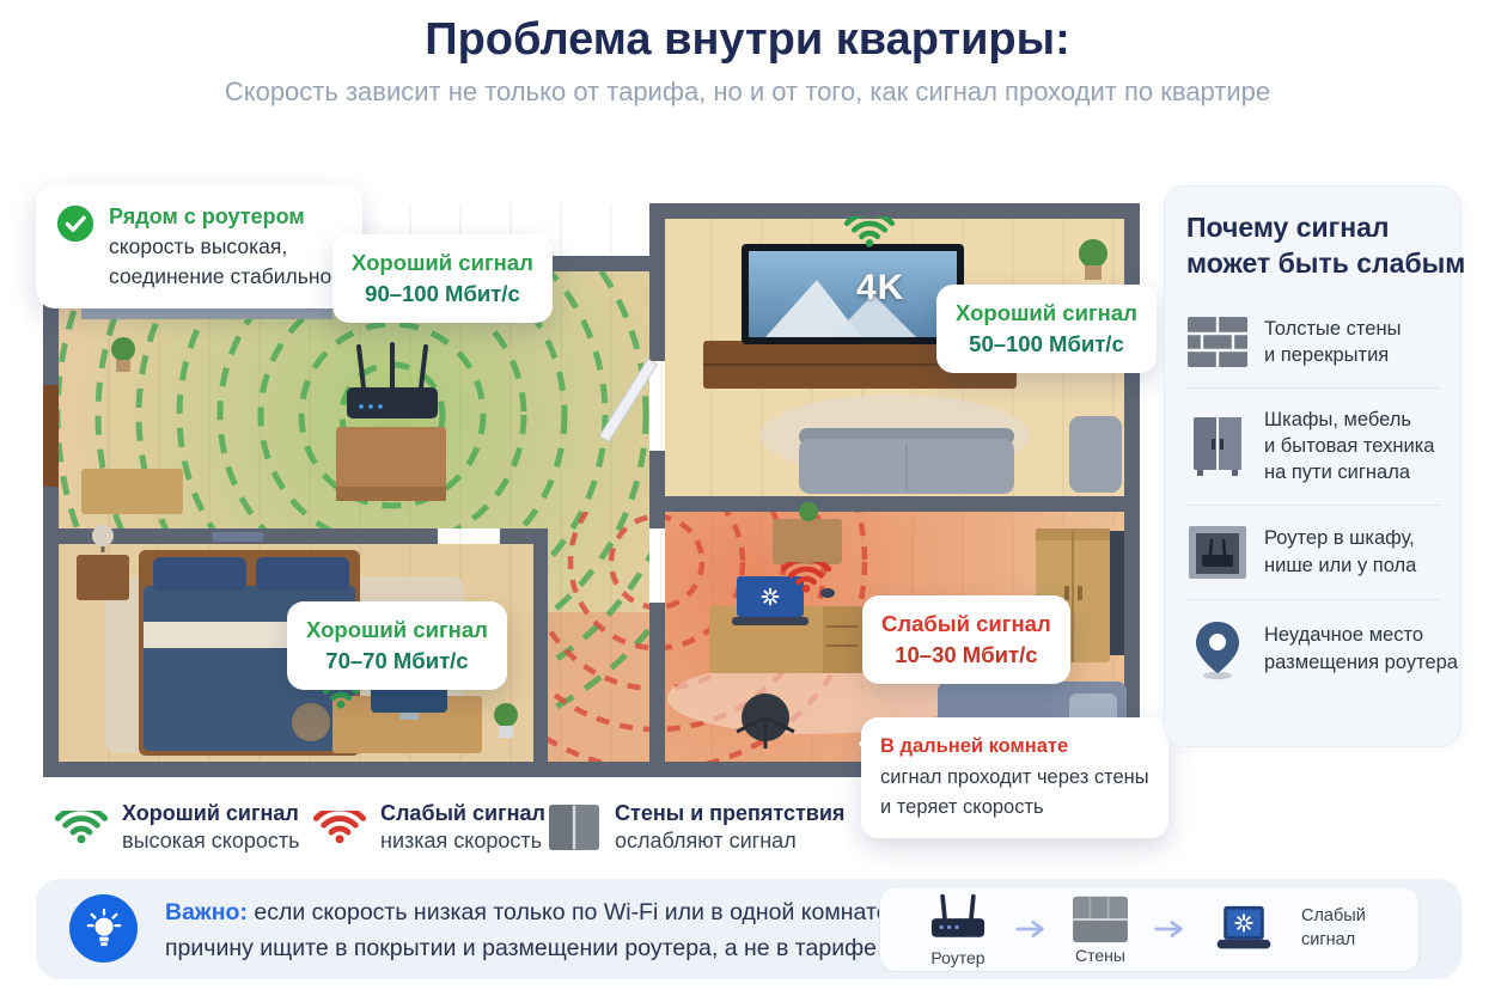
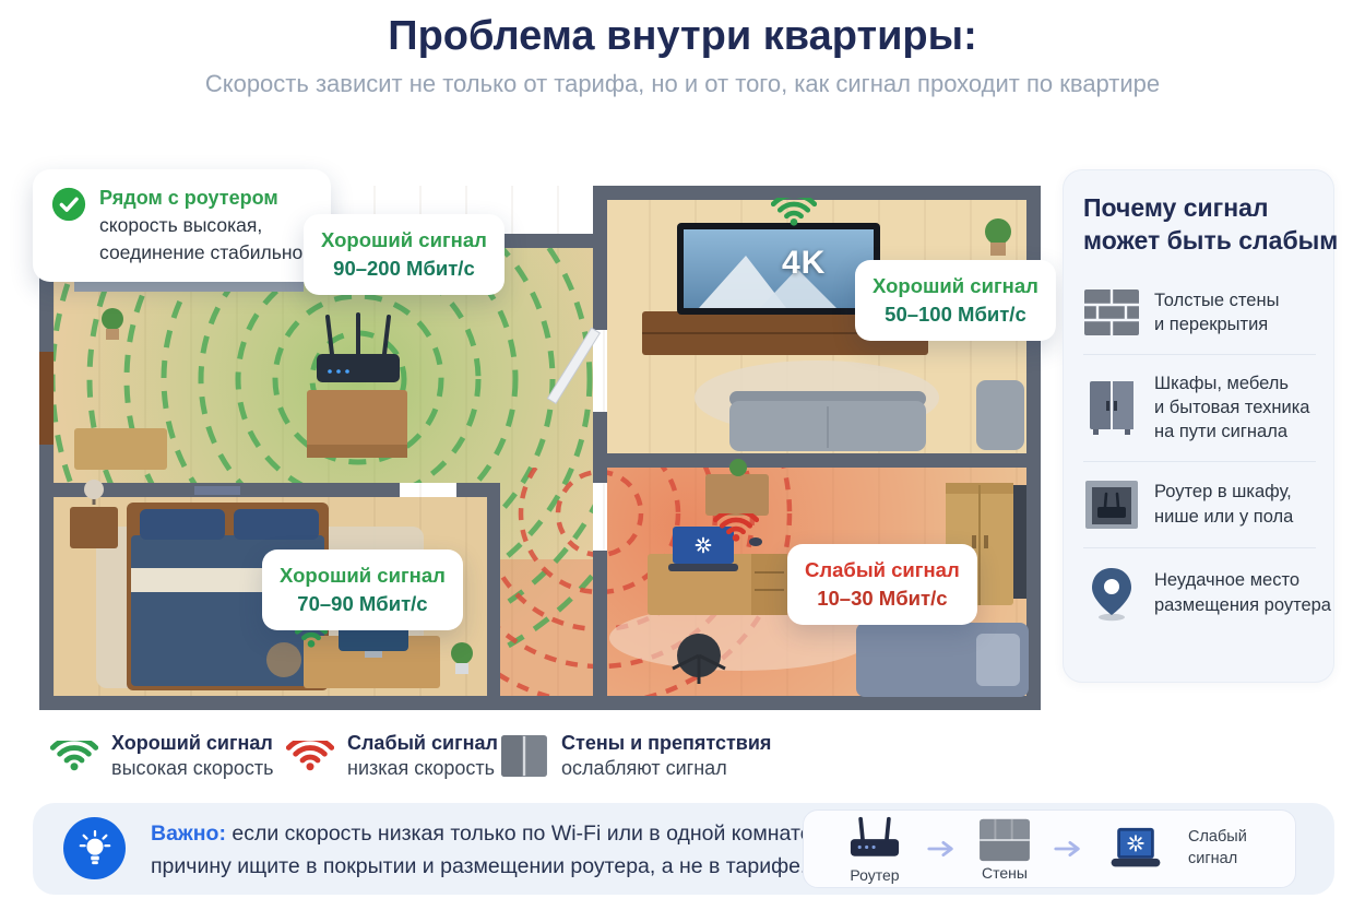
  Проблема внутри квартиры:
  Скорость зависит не только от тарифа, но и от того, как сигнал проходит по квартире
  4K
  Рядом с роутером
  скорость высокая,
  соединение стабильно
  Хороший сигнал
- 90–100 Мбит/с
+ 90–200 Мбит/с
  Хороший сигнал
  50–100 Мбит/с
  Хороший сигнал
- 70–70 Мбит/с
+ 70–90 Мбит/с
  Слабый сигнал
  10–30 Мбит/с
- В дальней комнате
- сигнал проходит через стены
- и теряет скорость
  Почему сигнал
  может быть слабым
  Толстые стены
  и перекрытия
  Шкафы, мебель
  и бытовая техника
  на пути сигнала
  Роутер в шкафу,
  нише или у пола
  Неудачное место
  размещения роутера
  Хороший сигнал
  высокая скорость
  Слабый сигнал
  низкая скорость
  Стены и препятствия
  ослабляют сигнал
  Важно: если скорость низкая только по Wi-Fi или в одной комнат
  причину ищите в покрытии и размещении роутера, а не в тарифе
  Роутер
  Стены
  Слабый сигнал
